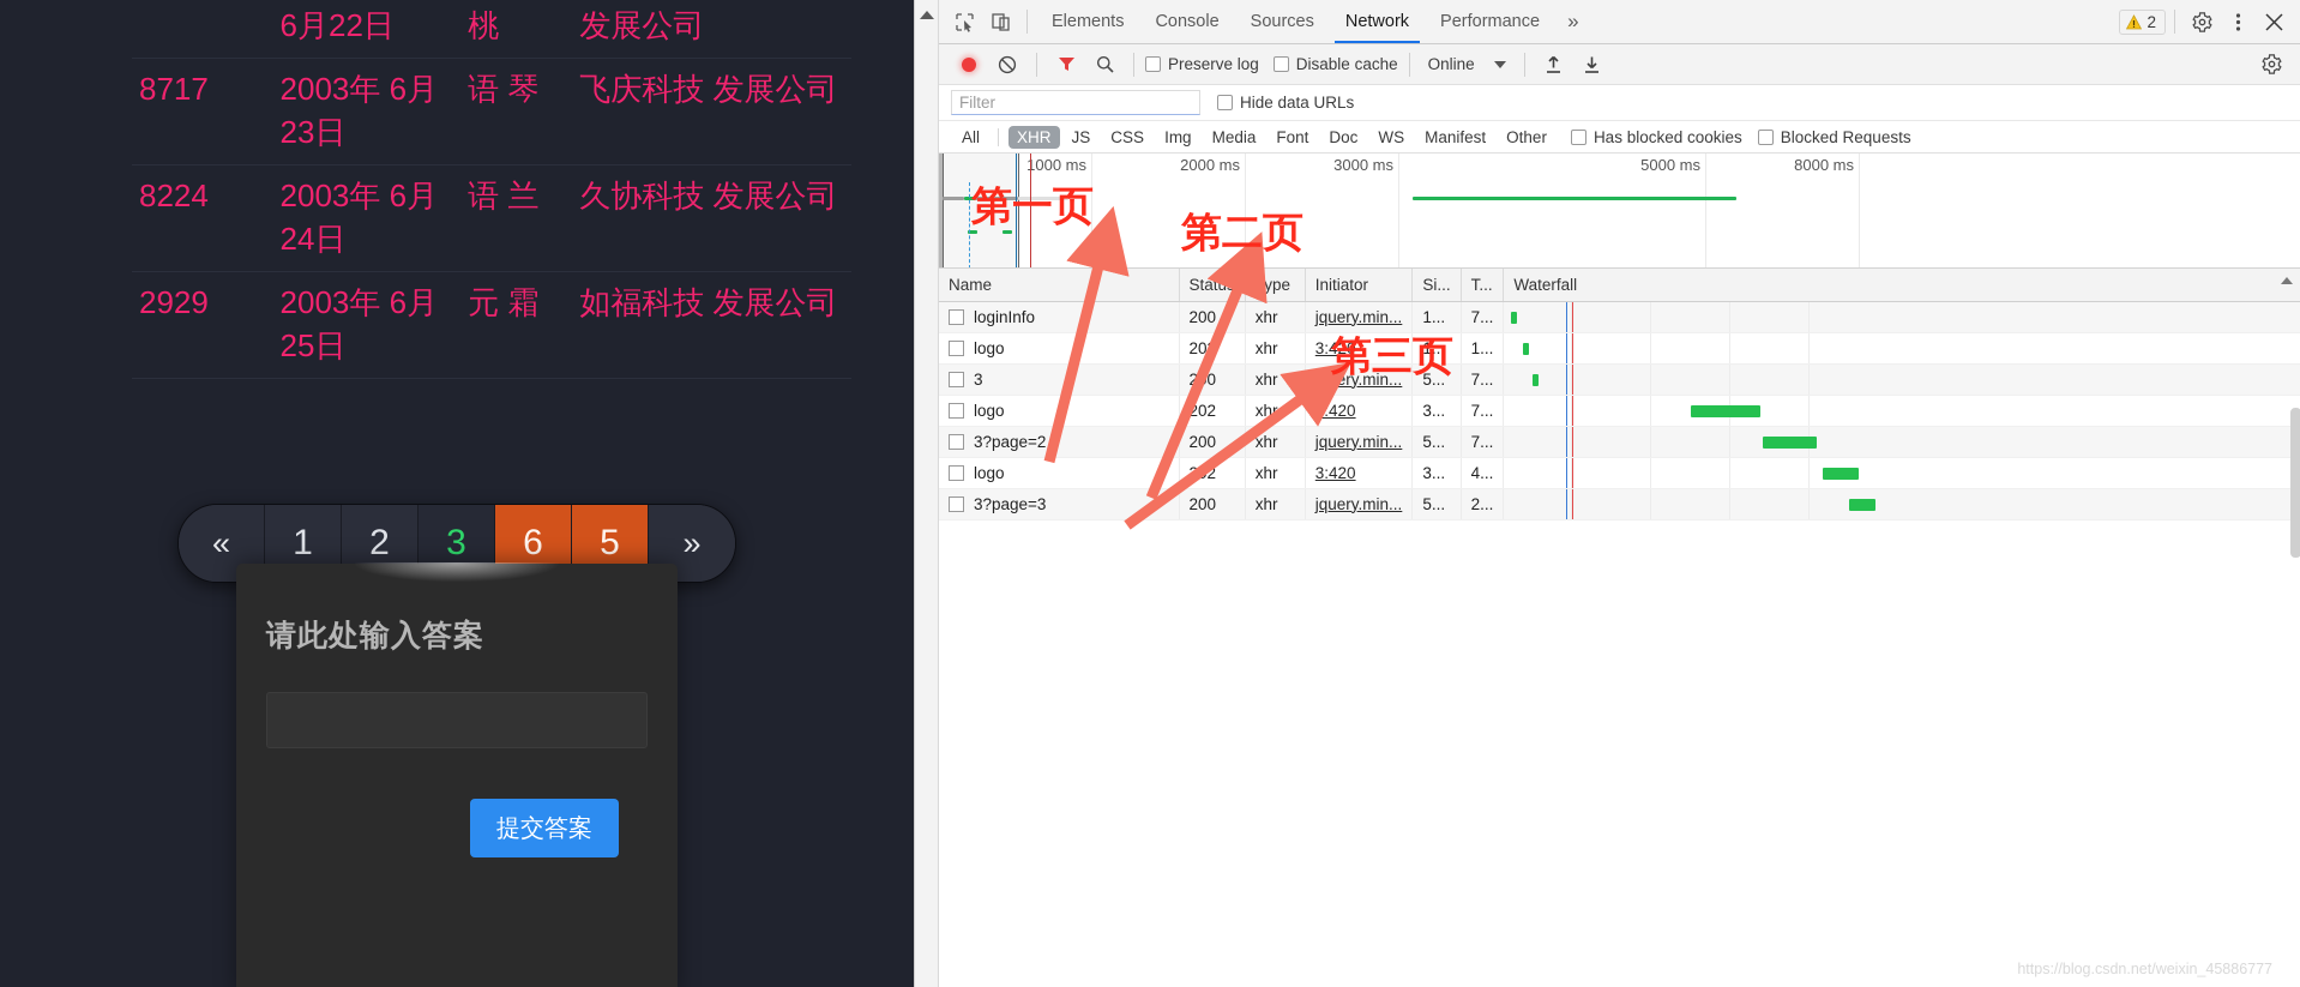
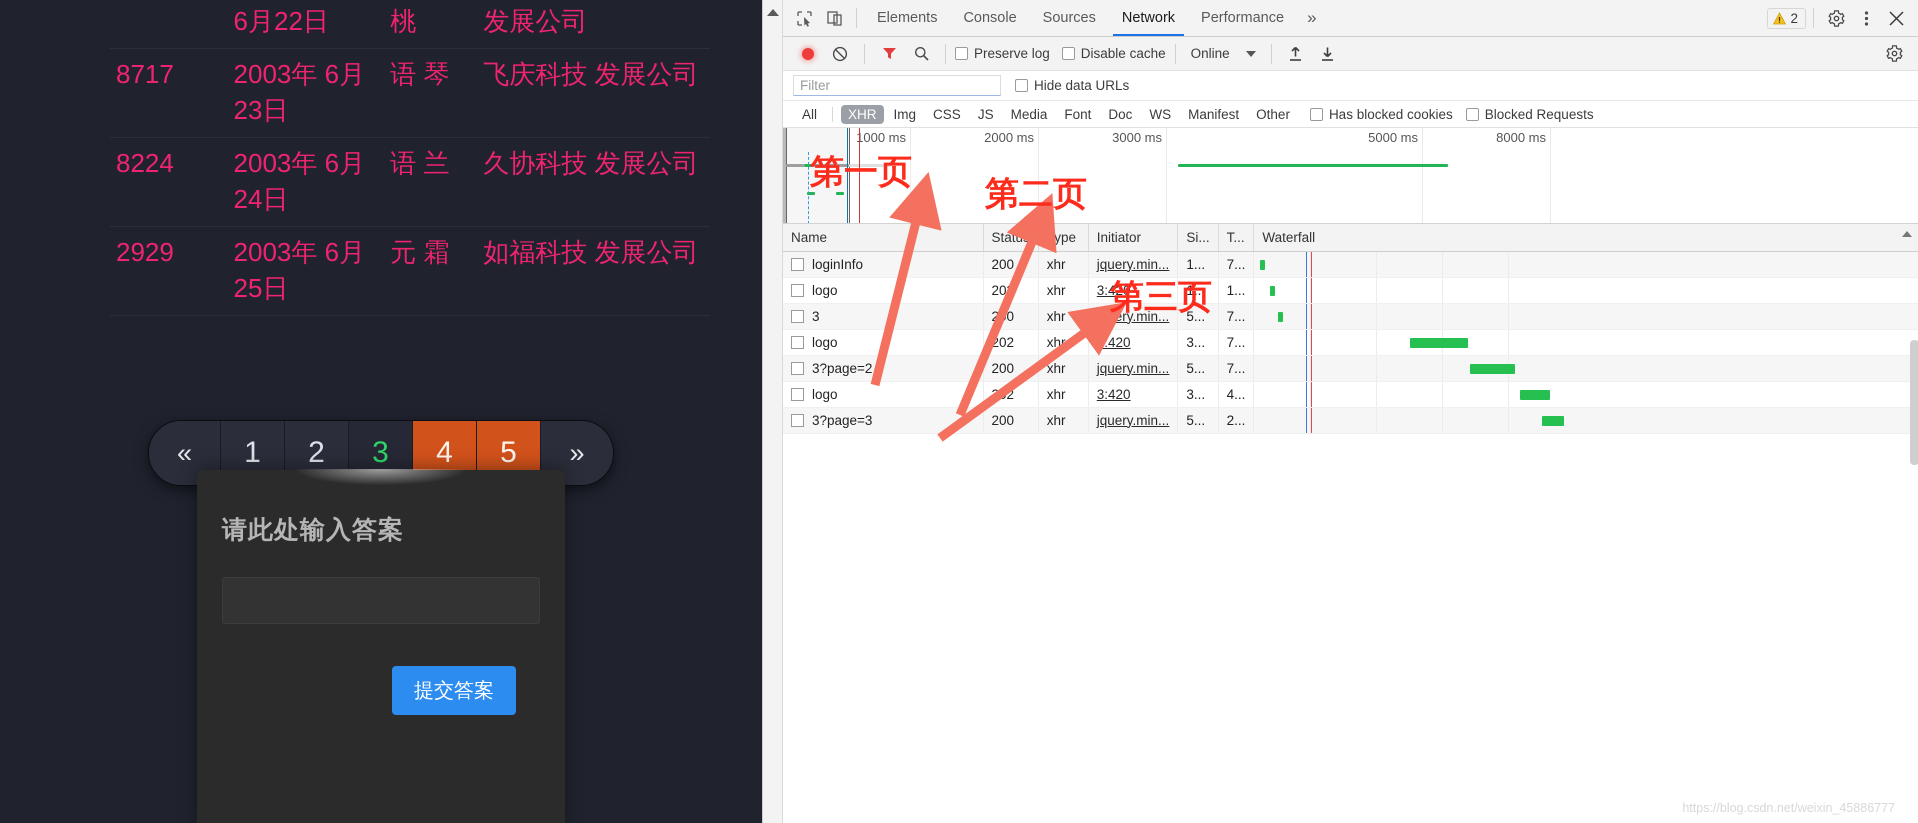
  	6月22日	桃	发展公司
  8717	2003年 6月23日	语 琴	飞庆科技 发展公司
  8224	2003年 6月24日	语 兰	久协科技 发展公司
  2929	2003年 6月25日	元 霜	如福科技 发展公司
  «
  1
  2
  3
- 6
+ 4
  5
  »
  请此处输入答案
  提交答案
  Elements
  Console
  Sources
  Network
  Performance
  »
  2
  Preserve log
  Disable cache
  Online
  Filter
  Hide data URLs
  All
  XHR
- JS
+ Img
  CSS
- Img
+ JS
  Media
  Font
  Doc
  WS
  Manifest
  Other
  Has blocked cookies
  Blocked Requests
  000 ms
  2000 ms
  3000 ms
  5000 ms
  8000 ms
  Name	Status	Type	Initiator	Si...	T...	Waterfall
  loginInfo	200	xhr	jquery.min...	1...	7...
  logo	20	xhr	3:420	1...	1...
  3	20	xhr	juery.min...	5...	7...
  logo	02	xhr	3:420	3...	7...
  3?page=2	200	xhr	jquery.min...	5...	7...
  logo	2	xhr	3:420	3...	4...
  3?page=3	200	xhr	jquery.min...	5...	2...
  https://blog.csdn.net/weixin_45886777
  第一页
  第二页
  第三页
